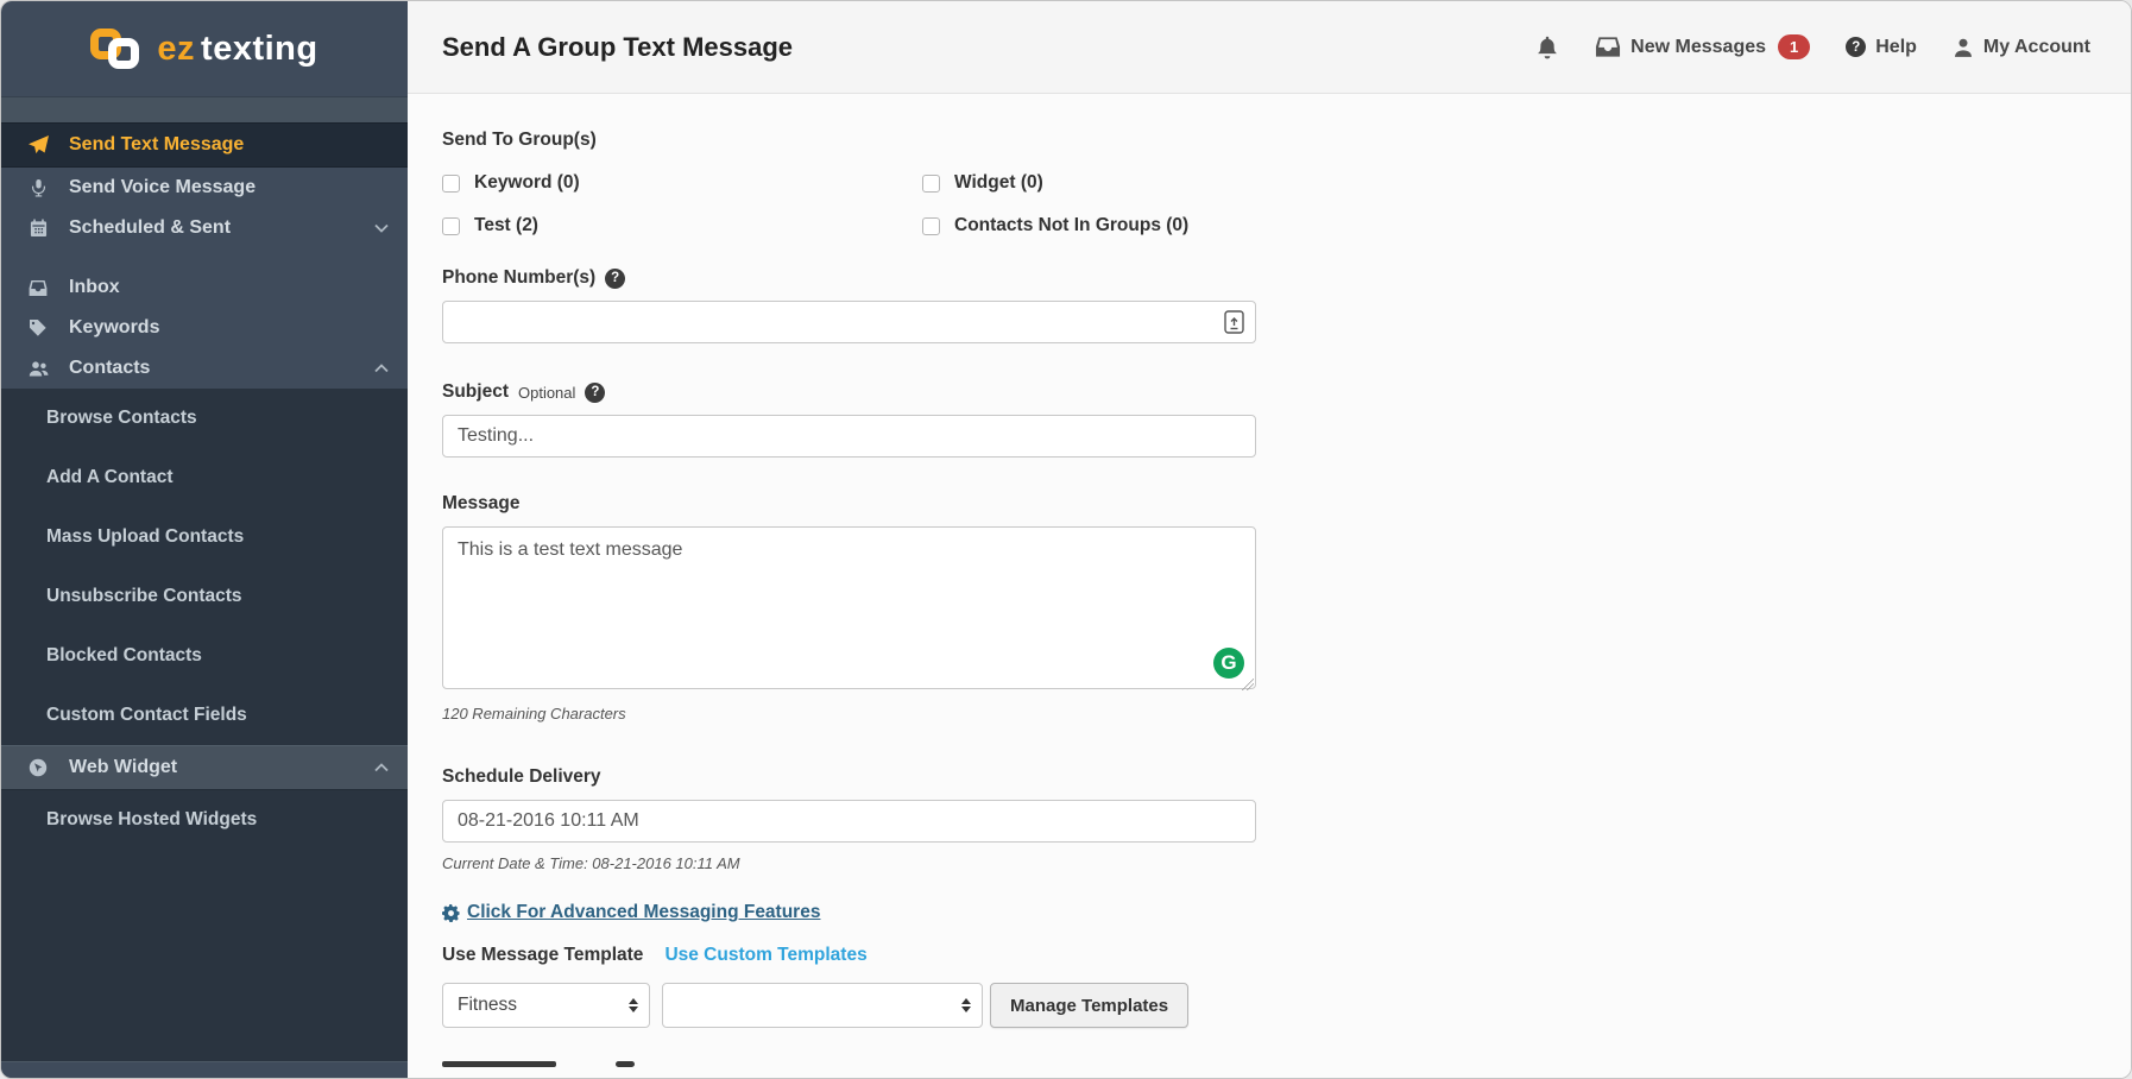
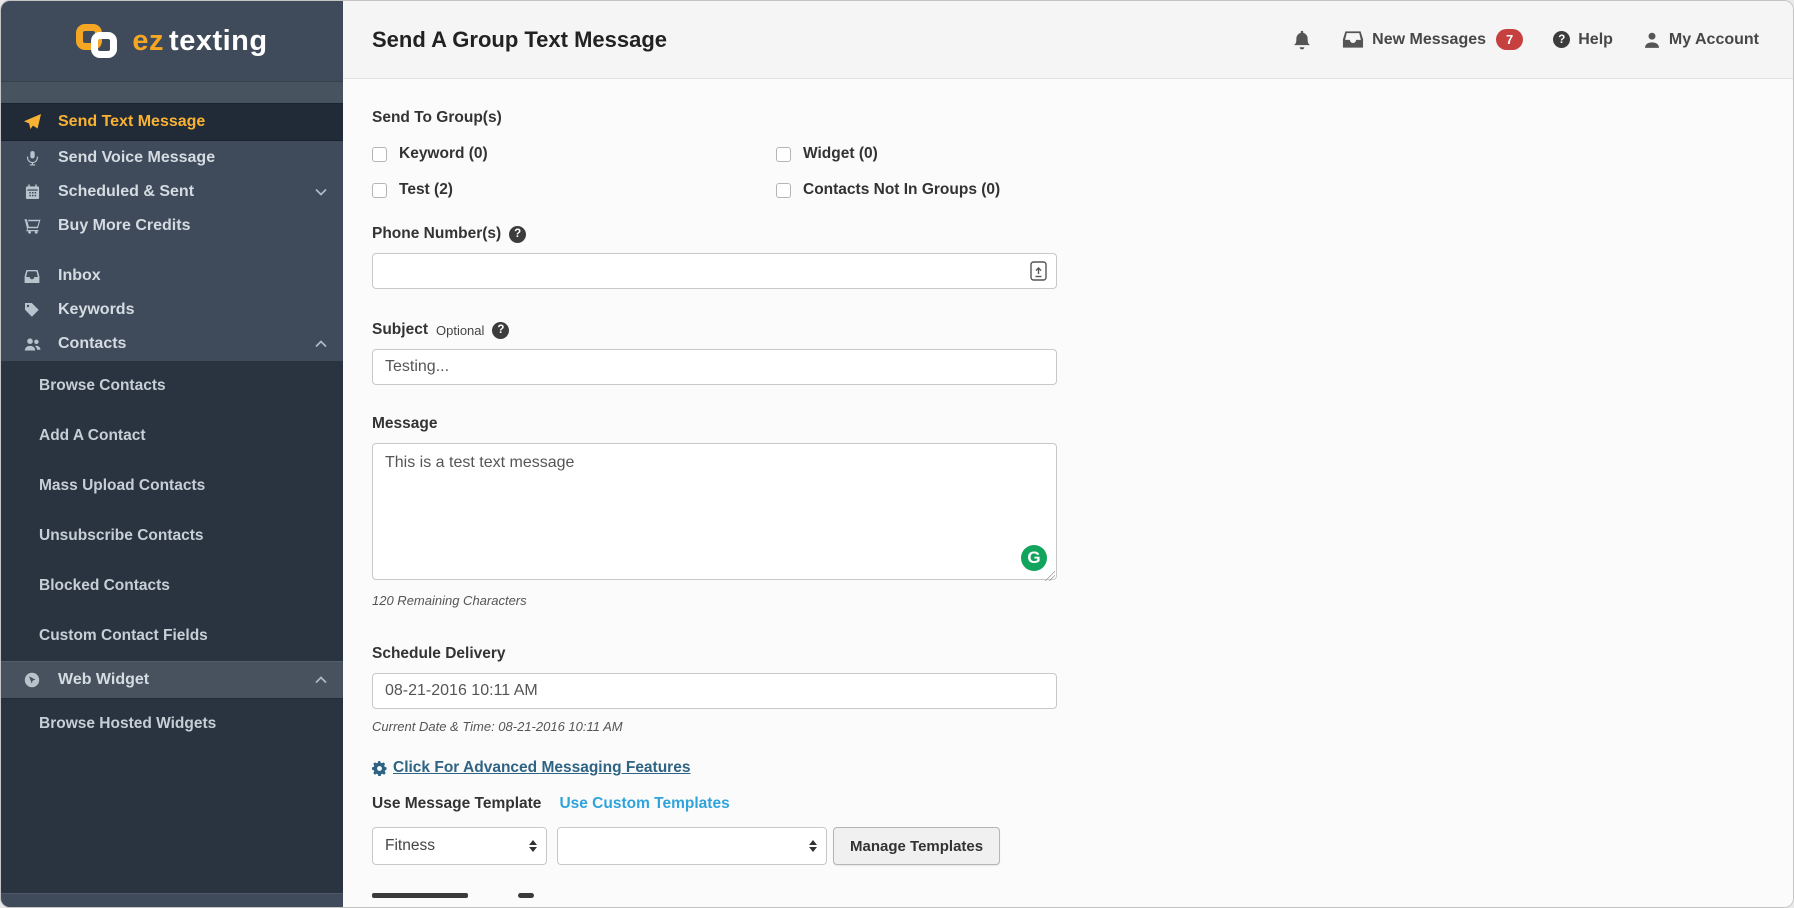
  ez texting
  Send Text Message
  Send Voice Message
  Scheduled & Sent
+ Buy More Credits
  Inbox
  Keywords
  Contacts
  Browse Contacts
  Add A Contact
  Mass Upload Contacts
  Unsubscribe Contacts
  Blocked Contacts
  Custom Contact Fields
  Web Widget
  Browse Hosted Widgets
  Send A Group Text Message
  New Messages
- 1
+ 7
  Help
  My Account
  Send To Group(s)
  Keyword (0)
  Widget (0)
  Test (2)
  Contacts Not In Groups (0)
  Phone Number(s)
  Subject
  Optional
  Testing...
  Message
  This is a test text message
  120 Remaining Characters
  Schedule Delivery
  08-21-2016 10:11 AM
  Current Date & Time: 08-21-2016 10:11 AM
  Click For Advanced Messaging Features
  Use Message Template
  Use Custom Templates
  Fitness
  Manage Templates
